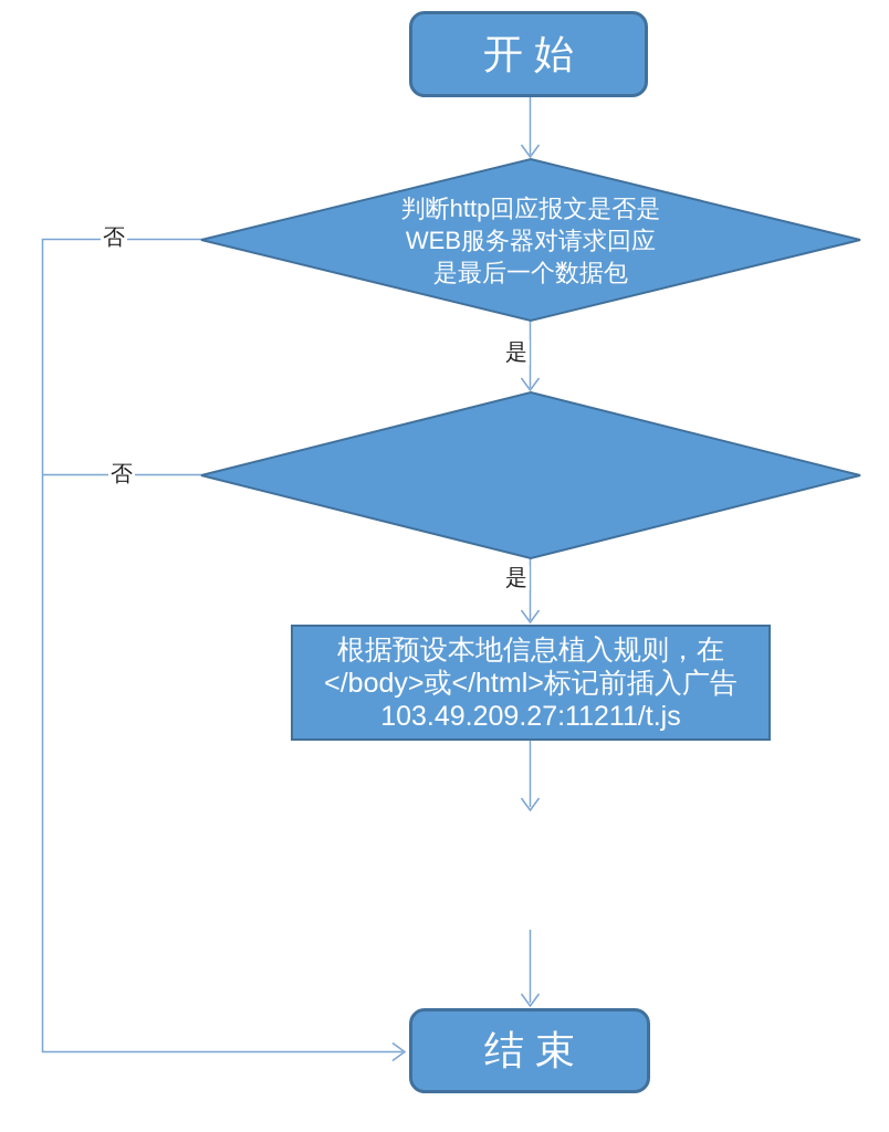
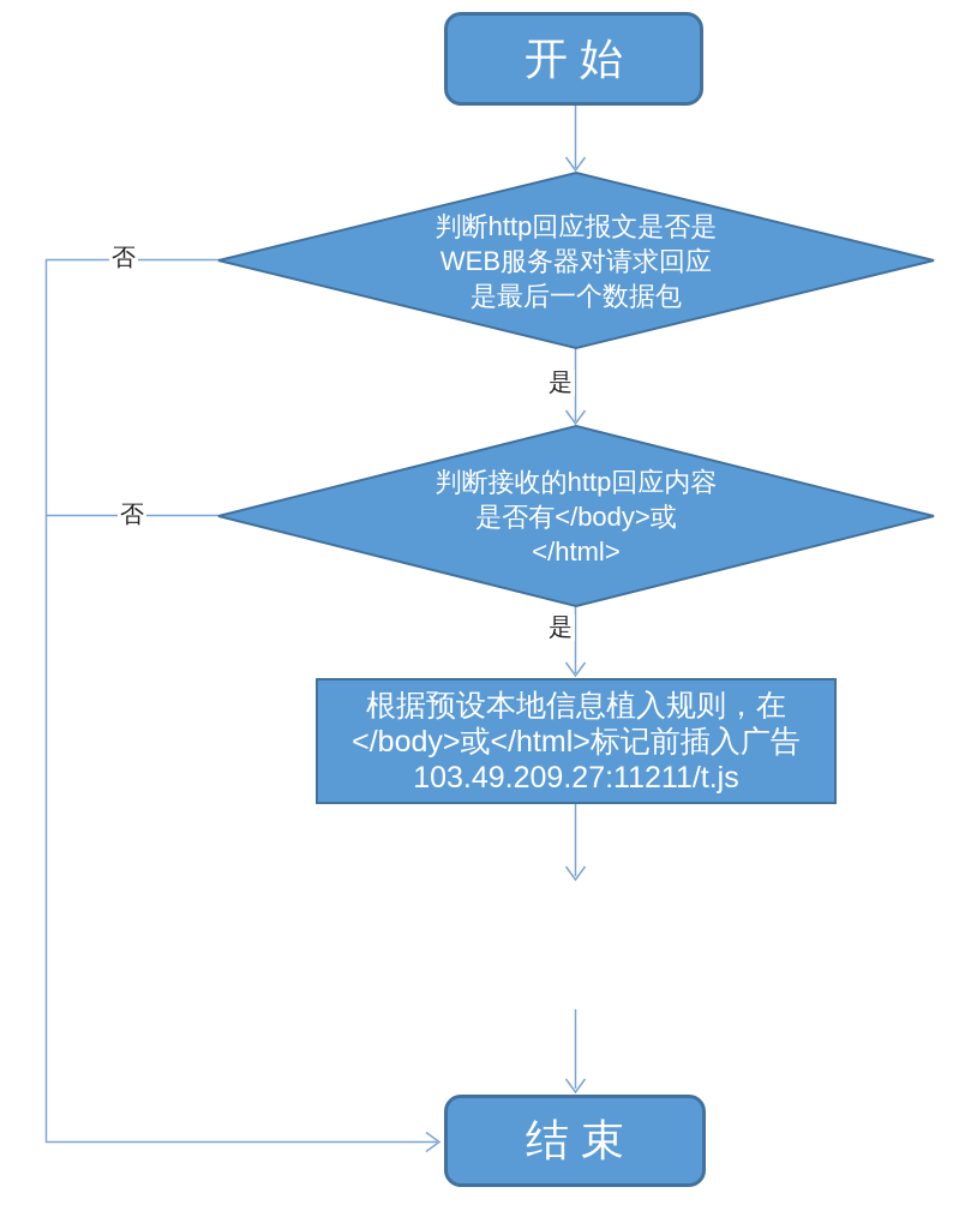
  开始
  判断http回应报文是否是
  WEB服务器对请求回应
  是最后一个数据包
+ 判断接收的http回应内容
+ 是否有</body>或
+ </html>
  根据预设本地信息植入规则，在
  </body>或</html>标记前插入广告
  103.49.209.27:11211/t.js
  结束
  否
  是
  否
  是
